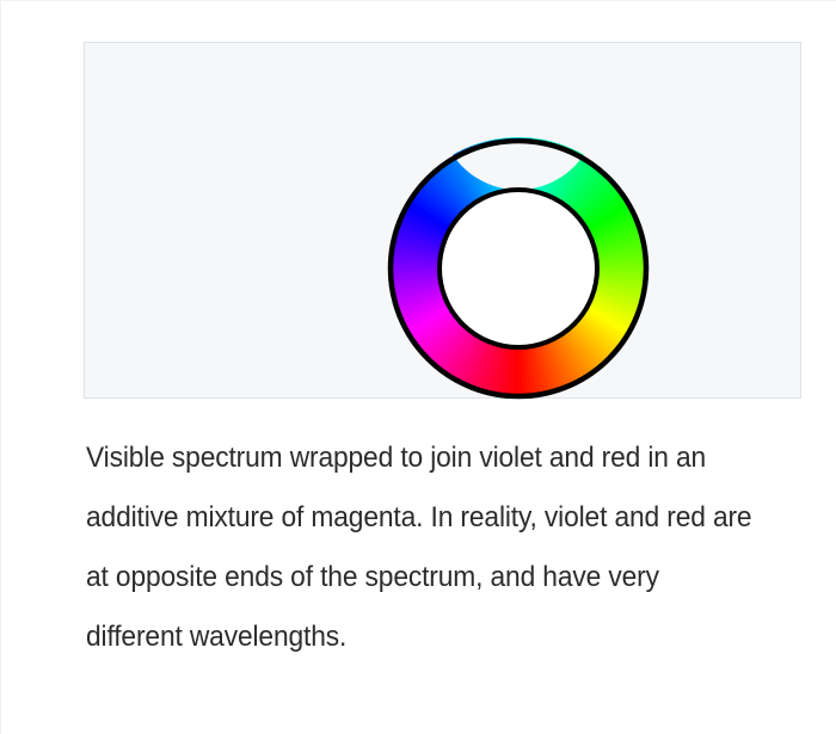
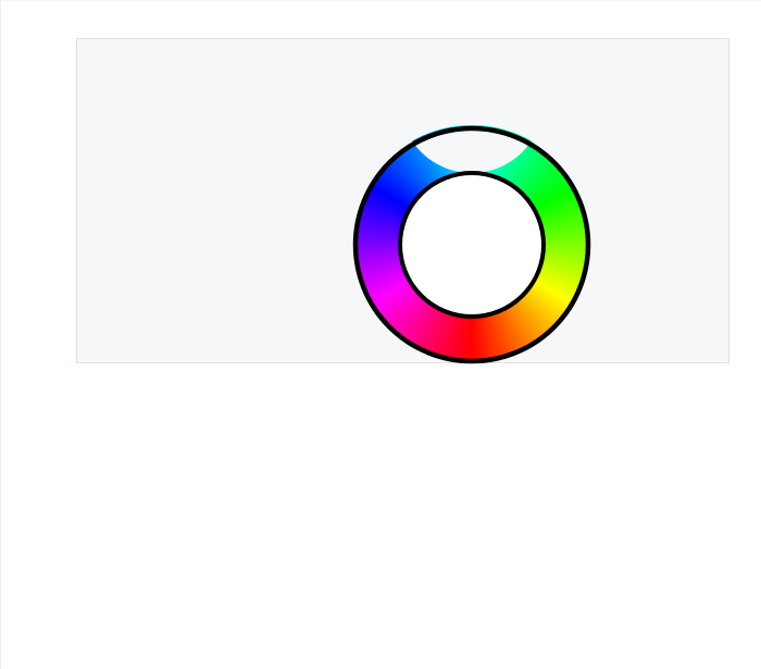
- Visible spectrum wrapped to join violet and red in an additive mixture of magenta. In reality, violet and red are at opposite ends of the spectrum, and have very different wavelengths.
